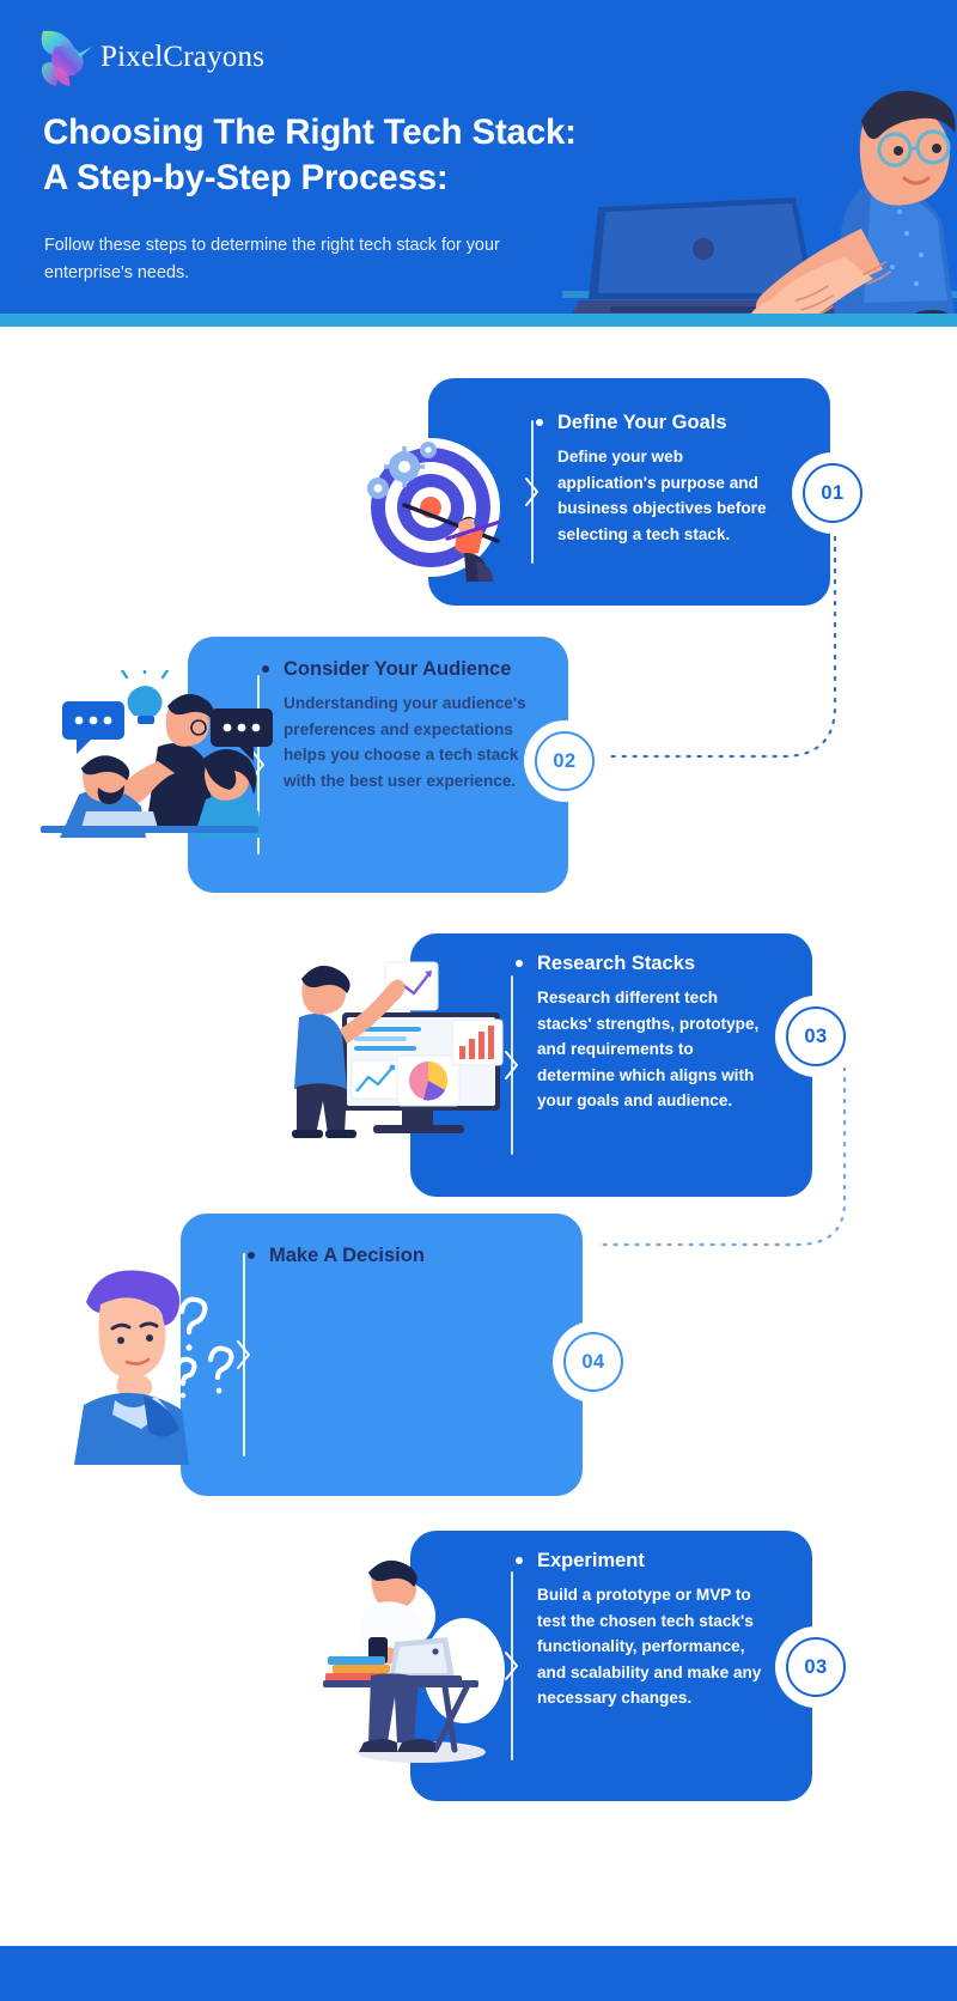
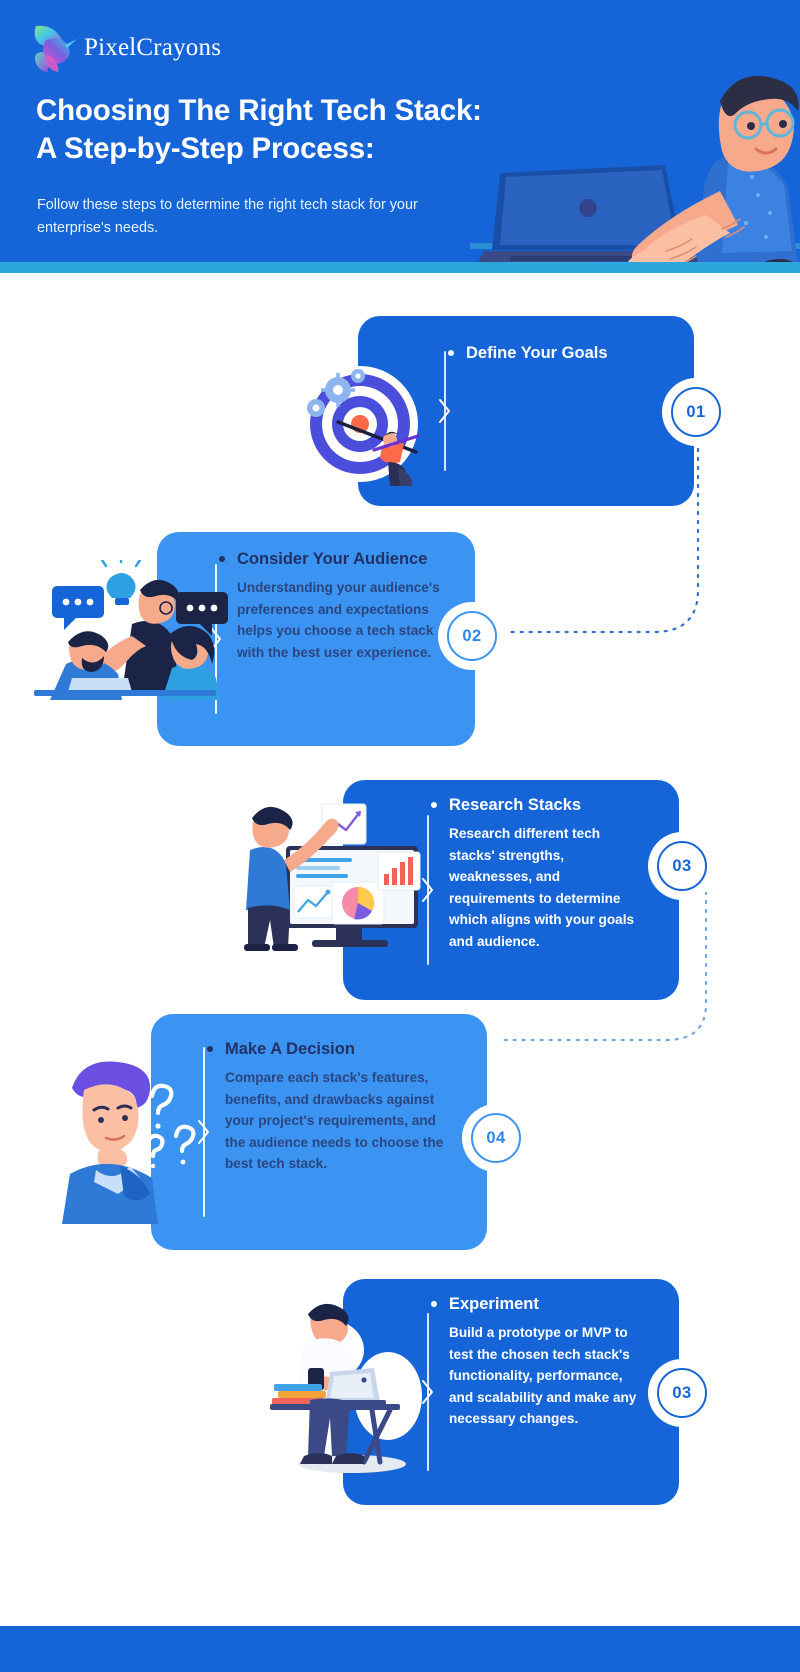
  PixelCrayons
  Choosing The Right Tech Stack:
  A Step-by-Step Process:
  Follow these steps to determine the right tech stack for your enterprise's needs.
  Define Your Goals
- Define your web application's purpose and business objectives before selecting a tech stack.
  01
  Consider Your Audience
  Understanding your audience's preferences and expectations helps you choose a tech stack with the best user experience.
  02
  Research Stacks
- Research different tech stacks' strengths, prototype, and requirements to determine which aligns with your goals and audience.
+ Research different tech stacks' strengths, weaknesses, and requirements to determine which aligns with your goals and audience.
  03
  Make A Decision
+ Compare each stack's features, benefits, and drawbacks against your project's requirements, and the audience needs to choose the best tech stack.
  04
  Experiment
  Build a prototype or MVP to test the chosen tech stack's functionality, performance, and scalability and make any necessary changes.
  03
